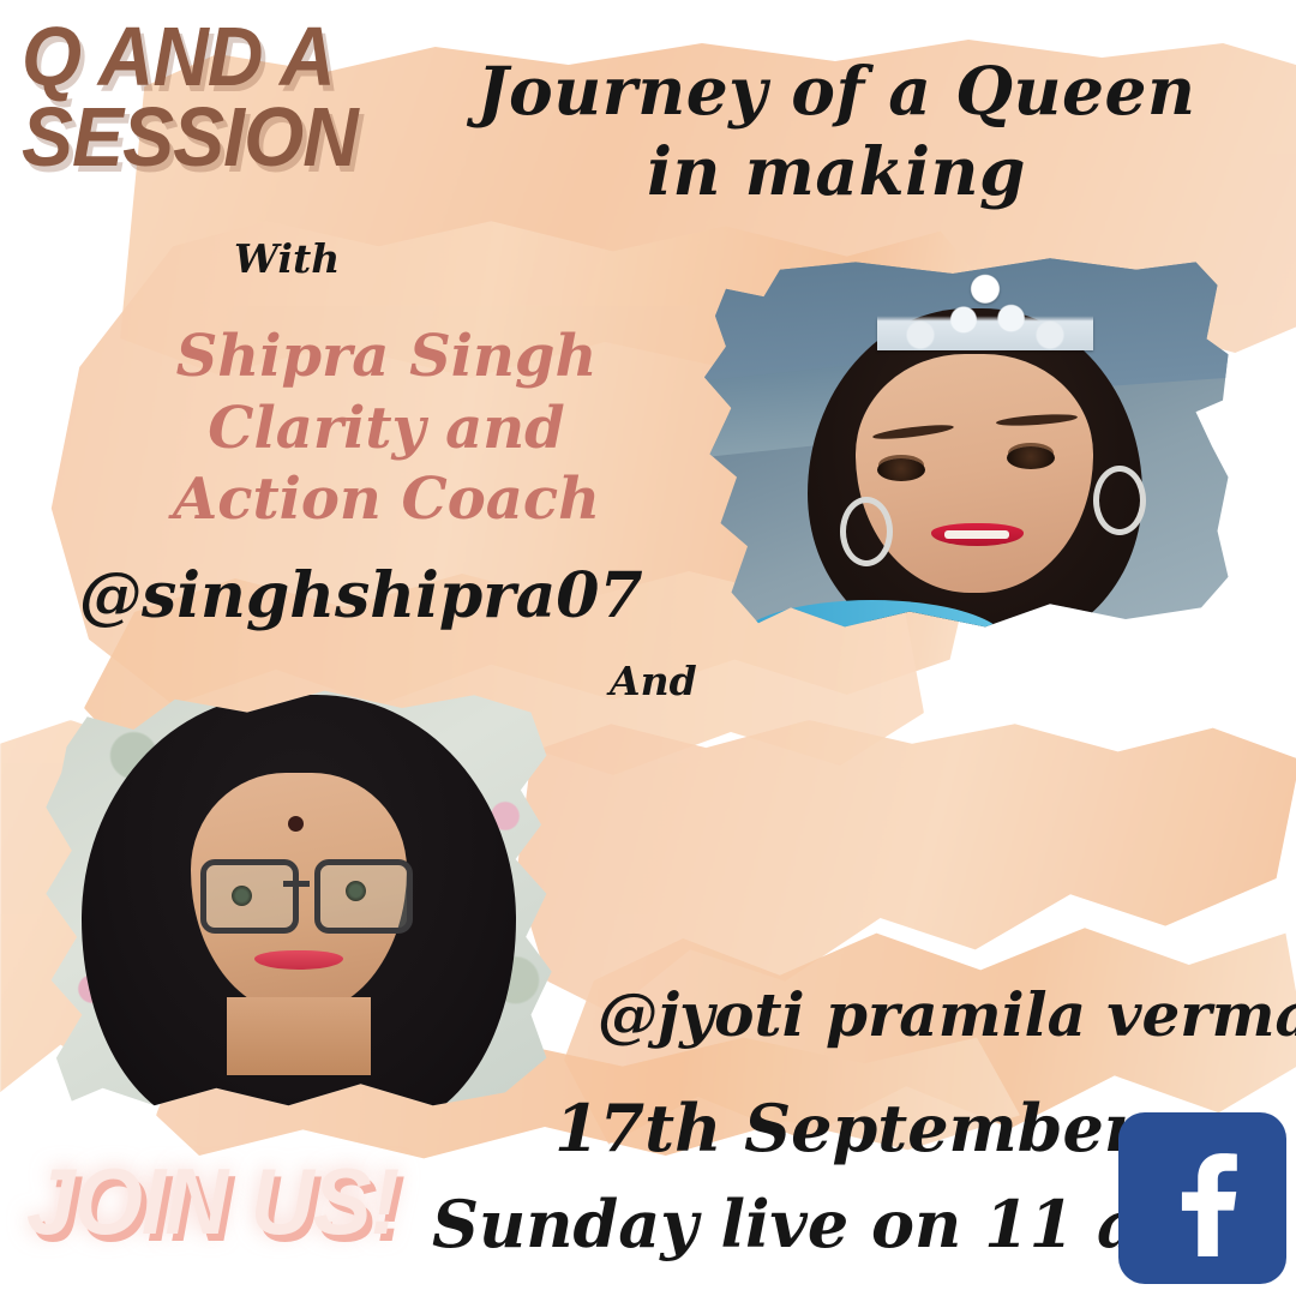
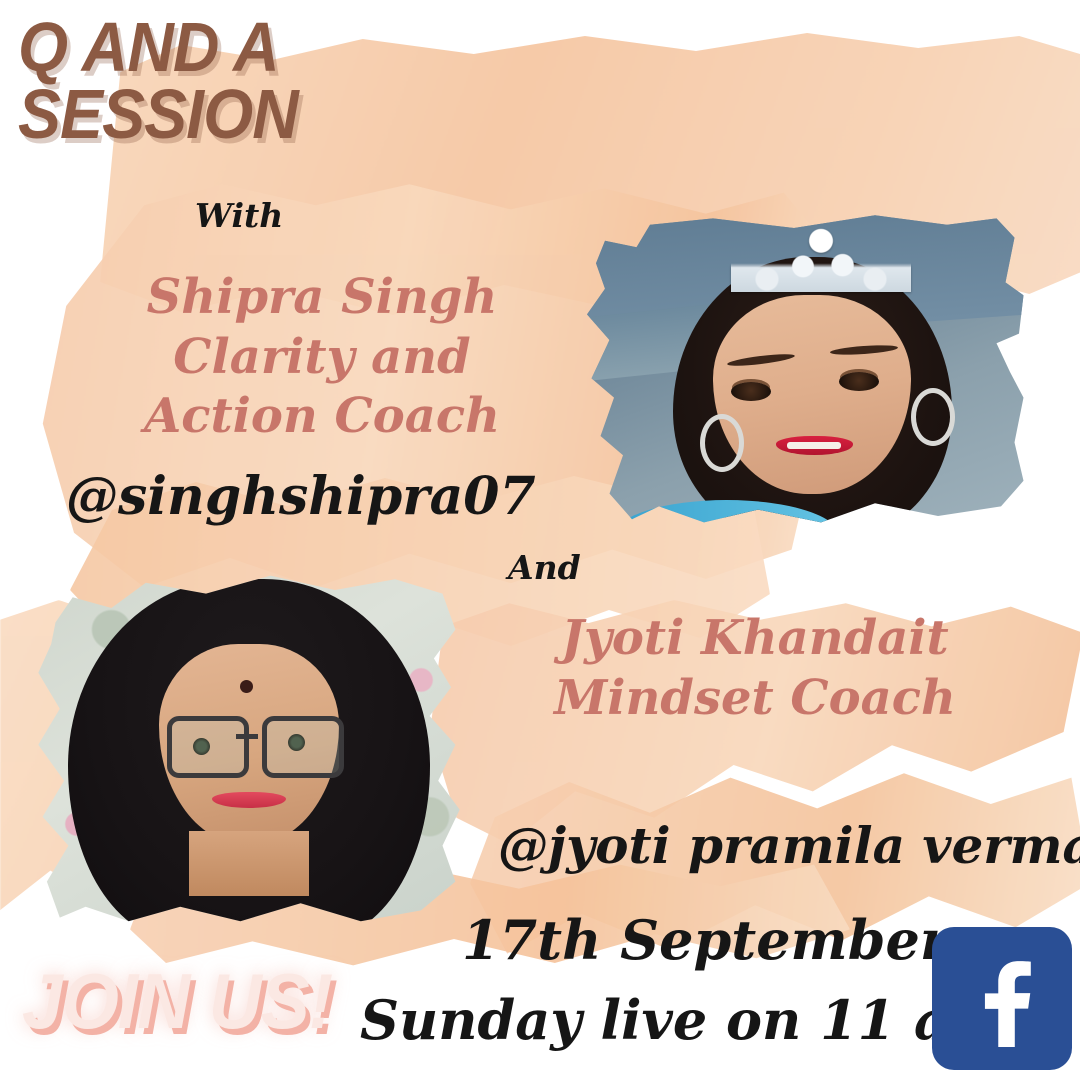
  Q AND A
  SESSION
- Journey of a Queen in making
  With
  Shipra Singh
  Clarity and Action Coach
  @singhshipra07
  And
+ Jyoti Khandait
+ Mindset Coach
  @jyoti pramila verma
  17th Septembe
  Sunday live on 11
  JOIN US!
